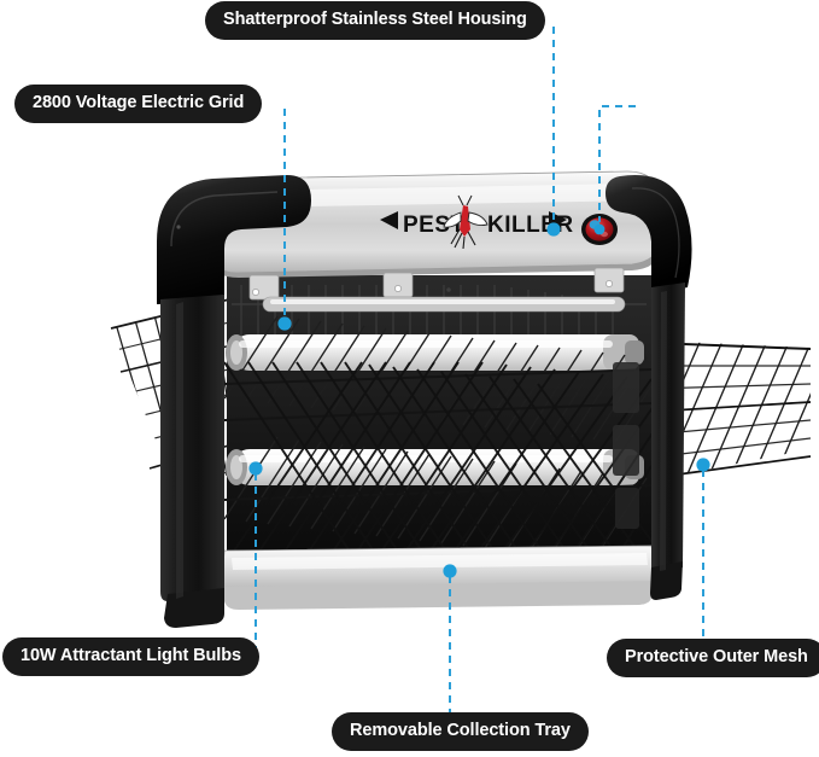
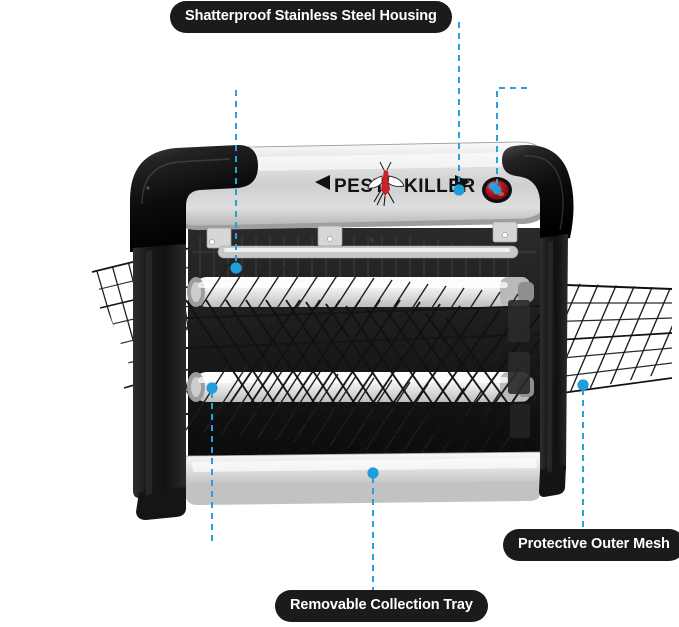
  PEST
  KILLR
  Shatterproof Stainless Steel Housing
- 2800 Voltage Electric Grid
- 10W Attractant Light Bulbs
  Protective Outer Mesh
  Removable Collection Tray
